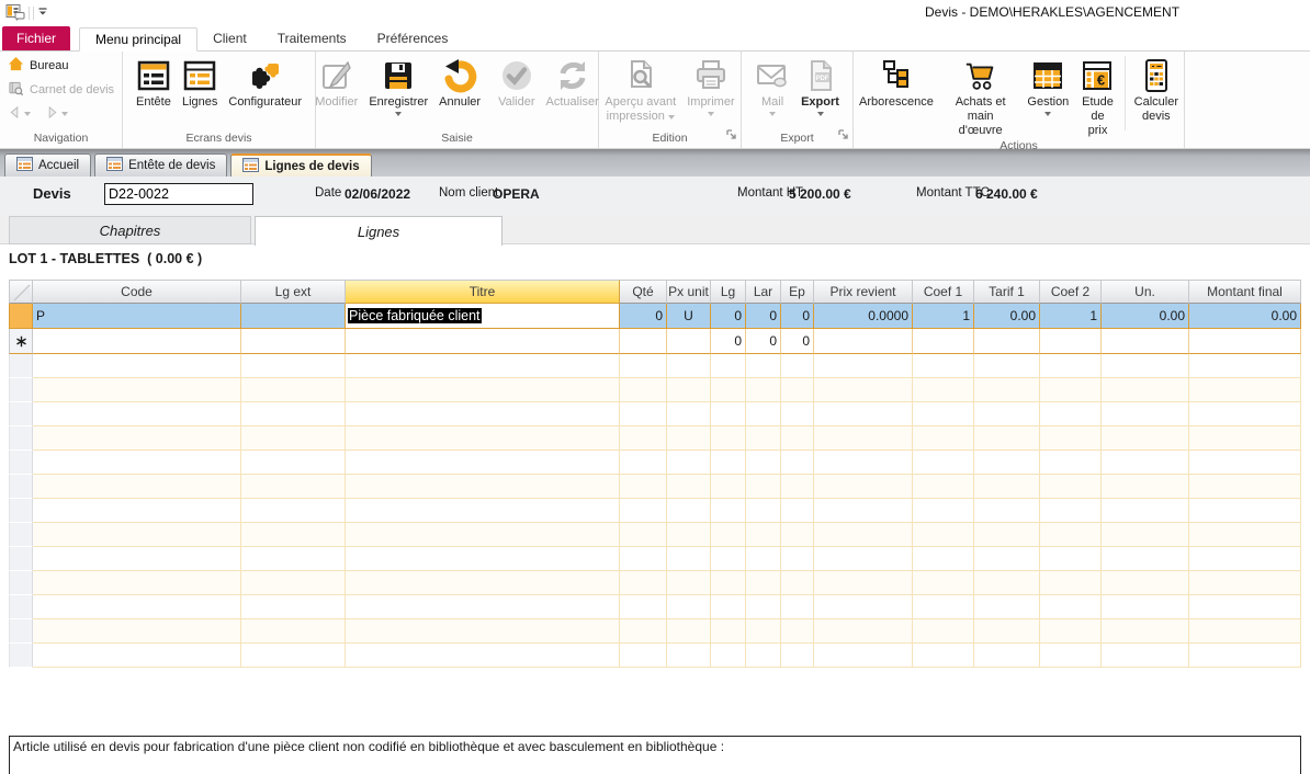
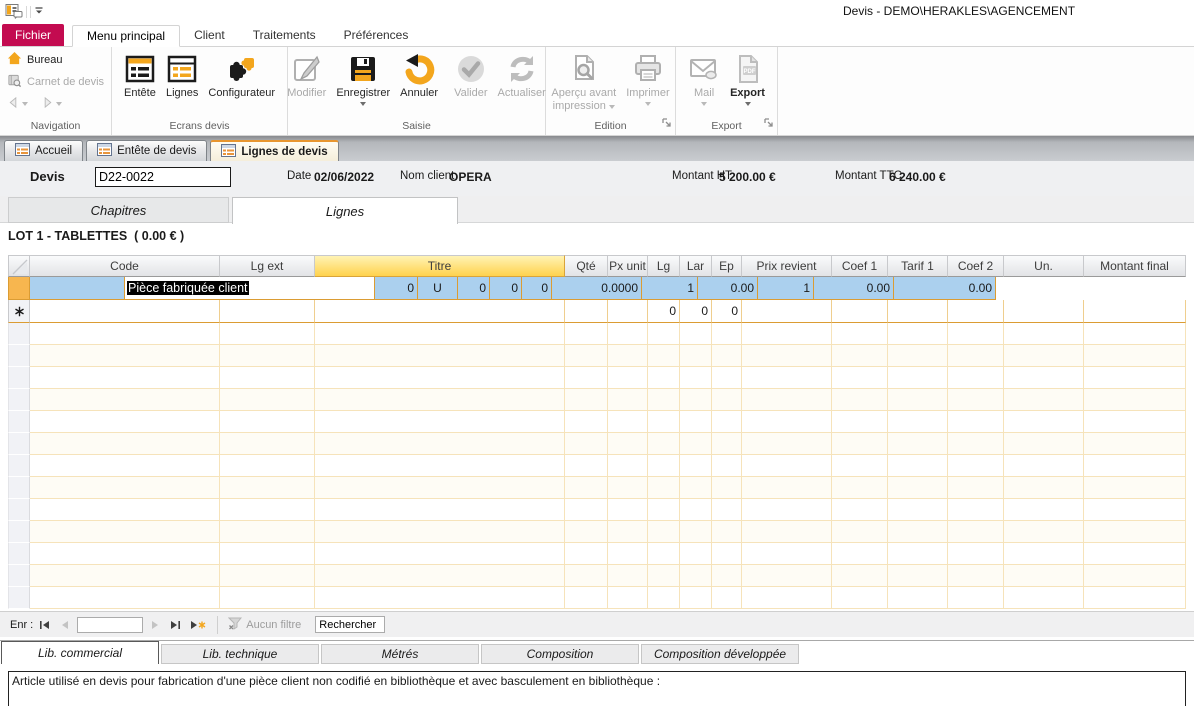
  Devis - DEMO\HERAKLES\AGENCEMENT
  Fichier
  Menu principal
  Client
  Traitements
  Préférences
  Bureau
  Carnet de devis
  Navigation
  Entête
  Lignes
  Configurateur
  Ecrans devis
  Modifier
  Enregistrer
  Annuler
  Valider
  Actualiser
  Saisie
  Aperçu avant
  impression
  Imprimer
  Edition
  Mail
  Export
  Export
- Arborescence
- Achats et
- main d'œuvre
- Gestion
- €
- Etude
- de prix
- Calculer
- devis
- Actions
  Accueil
  Entête de devis
  Lignes de devis
  Devis
  D22-0022
  Date
  02/06/2022
  Nom client
  OPERA
  Montant HT
  5 200.00 €
  Montant TTC
  6 240.00 €
  Chapitres
  Lignes
  LOT 1 - TABLETTES ( 0.00 € )
  Code
  Lg ext
  Titre
  Qté
  Px unit
  Lg
  Lar
  Ep
  Prix revient
  Coef 1
  Tarif 1
  Coef 2
  Un.
  Montant final
- P
  Pièce fabriquée client
  0
  U
  0
  0
  0
  0.0000
  1
  0.00
  1
  0.00
  0.00
  0
  0
  0
+ Enr :
+ Aucun filtre
+ Rechercher
+ Lib. commercial
+ Lib. technique
+ Métrés
+ Composition
+ Composition développée
  Article utilisé en devis pour fabrication d'une pièce client non codifié en bibliothèque et avec basculement en bibliothèque :
